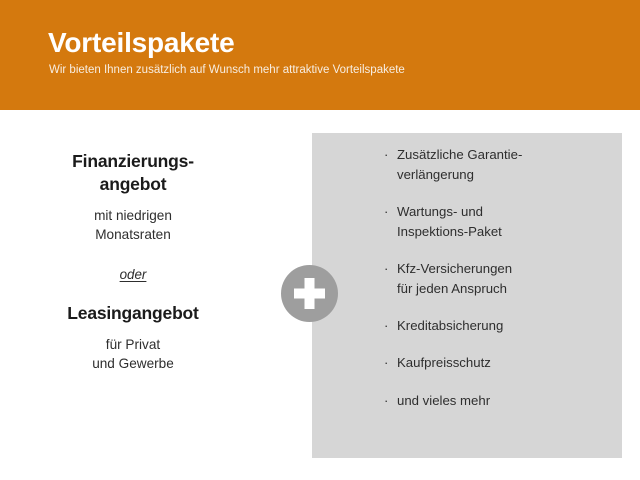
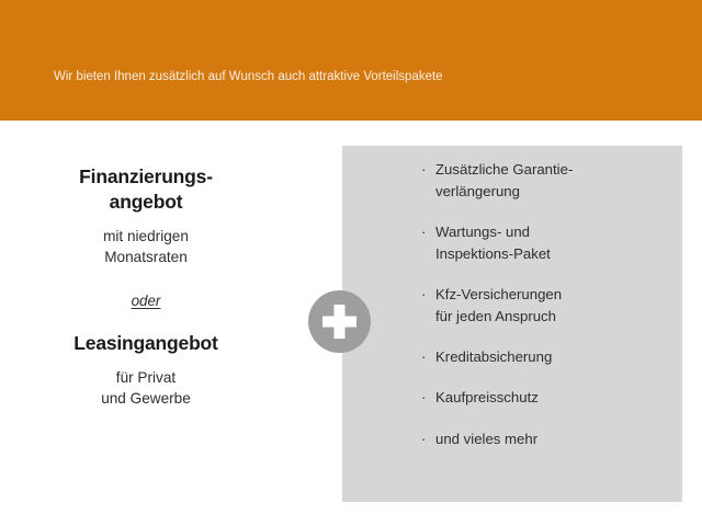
- Vorteilspakete
- Wir bieten Ihnen zusätzlich auf Wunsch mehr attraktive Vorteilspakete
+ Wir bieten Ihnen zusätzlich auf Wunsch auch attraktive Vorteilspakete
  ·
  Zusätzliche Garantie-
  verlängerung
  ·
  Wartungs- und
  Inspektions-Paket
  ·
  Kfz-Versicherungen
  für jeden Anspruch
  ·
  Kreditabsicherung
  ·
  Kaufpreisschutz
  ·
  und vieles mehr
  Finanzierungs-
  angebot
  mit niedrigen
  Monatsraten
  oder
  Leasingangebot
  für Privat
  und Gewerbe
